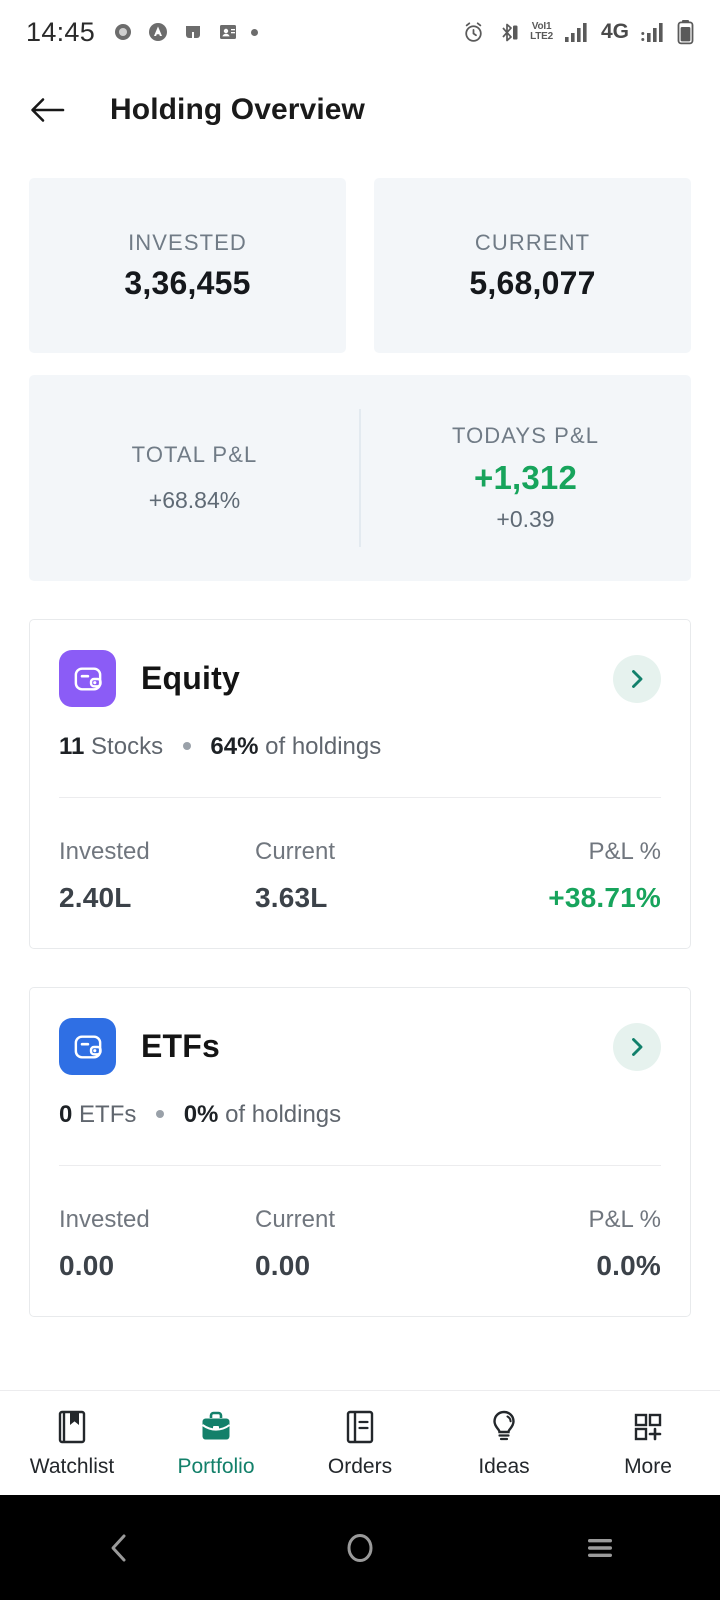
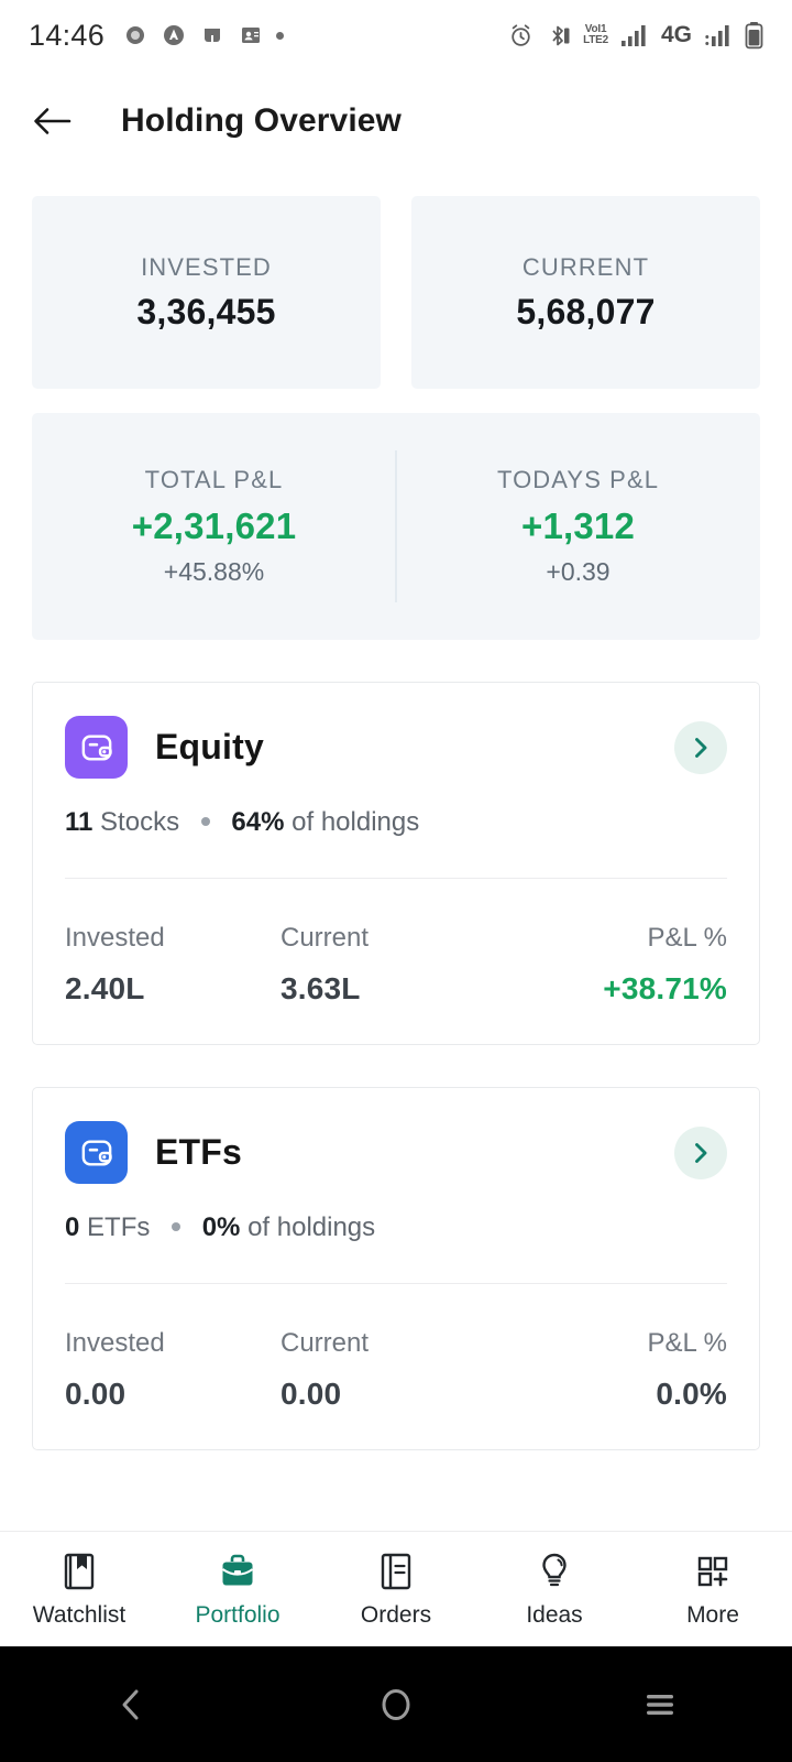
- 14:45
+ 14:46
  VoI1
  LTE2
  4G
  Holding Overview
  INVESTED
  3,36,455
  CURRENT
  5,68,077
  TOTAL P&L
+ +2,31,621
- +68.84%
+ +45.88%
  TODAYS P&L
  +1,312
  +0.39
  Equity
  11 Stocks 64% of holdings
  Invested
  2.40L
  Current
  3.63L
  P&L %
  +38.71%
  ETFs
  0 ETFs 0% of holdings
  Invested
  0.00
  Current
  0.00
  P&L %
  0.0%
  Watchlist
  Portfolio
  Orders
  Ideas
  More
